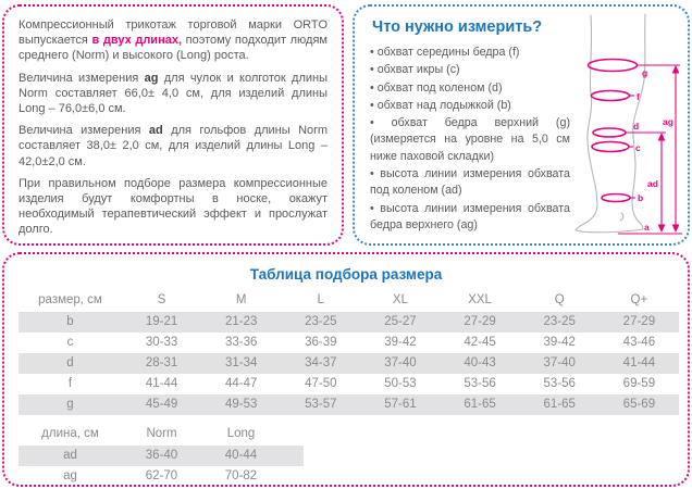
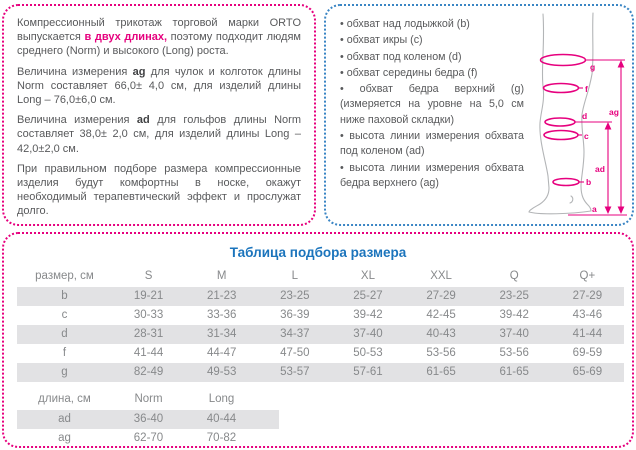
  Компрессионный трикотаж торговой марки ORTO выпускается в двух длинах, поэтому подходит людям среднего (Norm) и высокого (Long) роста.
  Величина измерения ag для чулок и колготок длины Norm составляет 66,0± 4,0 см, для изделий длины Long – 76,0±6,0 см.
  Величина измерения ad для гольфов длины Norm составляет 38,0± 2,0 см, для изделий длины Long – 42,0±2,0 см.
  При правильном подборе размера компрессионные изделия будут комфортны в носке, окажут необходимый терапевтический эффект и прослужат долго.
- Что нужно измерить?
- обхват середины бедра (f)
+ обхват над лодыжкой (b)
  обхват икры (c)
  обхват под коленом (d)
- обхват над лодыжкой (b)
+ обхват середины бедра (f)
  обхват бедра верхний (g) (измеряется на уровне на 5,0 см ниже паховой складки)
  высота линии измерения обхвата под коленом (ad)
  высота линии измерения обхвата бедра верхнего (ag)
  g
  f
  d
  c
  b
  a
  ag
  ad
  Таблица подбора размера
  размер, см	S	M	L	XL	XXL	Q	Q+
  b	19-21	21-23	23-25	25-27	27-29	23-25	27-29
  c	30-33	33-36	36-39	39-42	42-45	39-42	43-46
  d	28-31	31-34	34-37	37-40	40-43	37-40	41-44
  f	41-44	44-47	47-50	50-53	53-56	53-56	69-59
- g	45-49	49-53	53-57	57-61	61-65	61-65	65-69
+ g	82-49	49-53	53-57	57-61	61-65	61-65	65-69
  длина, см	Norm	Long
  ad	36-40	40-44
  ag	62-70	70-82
